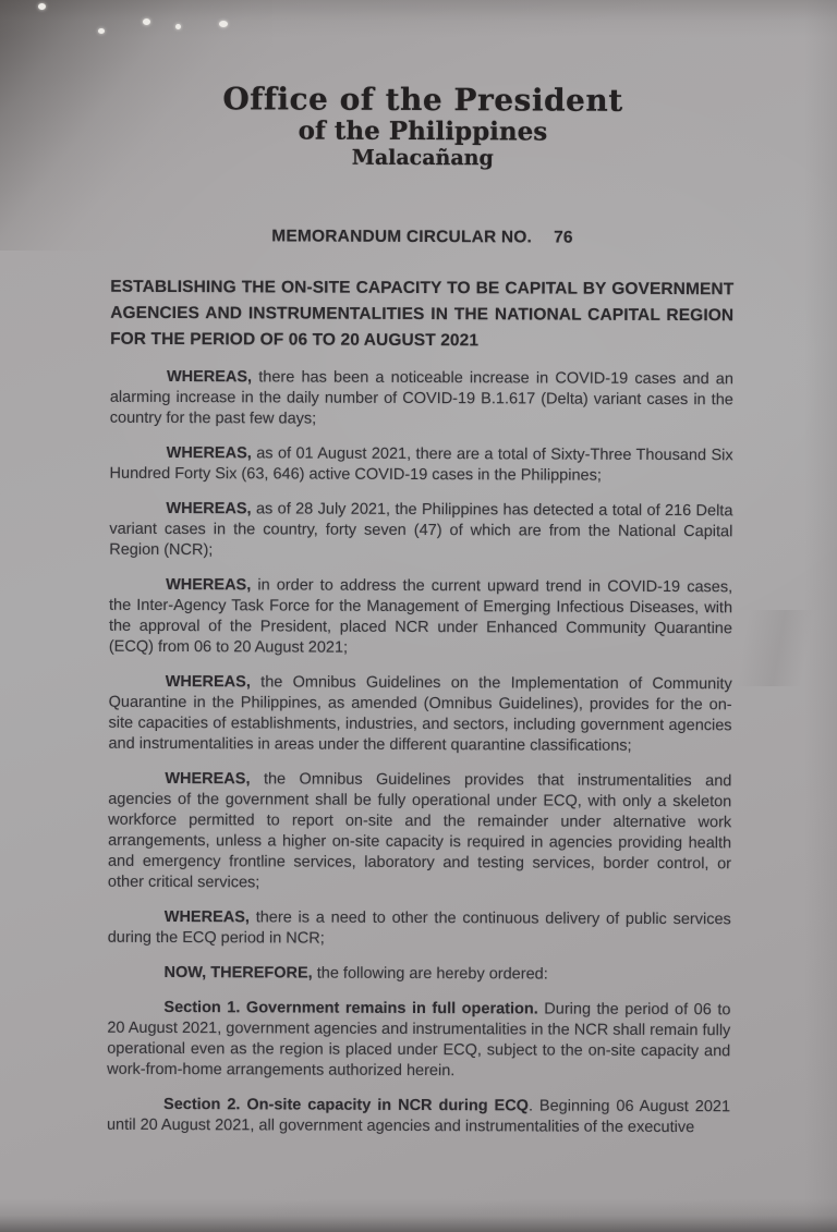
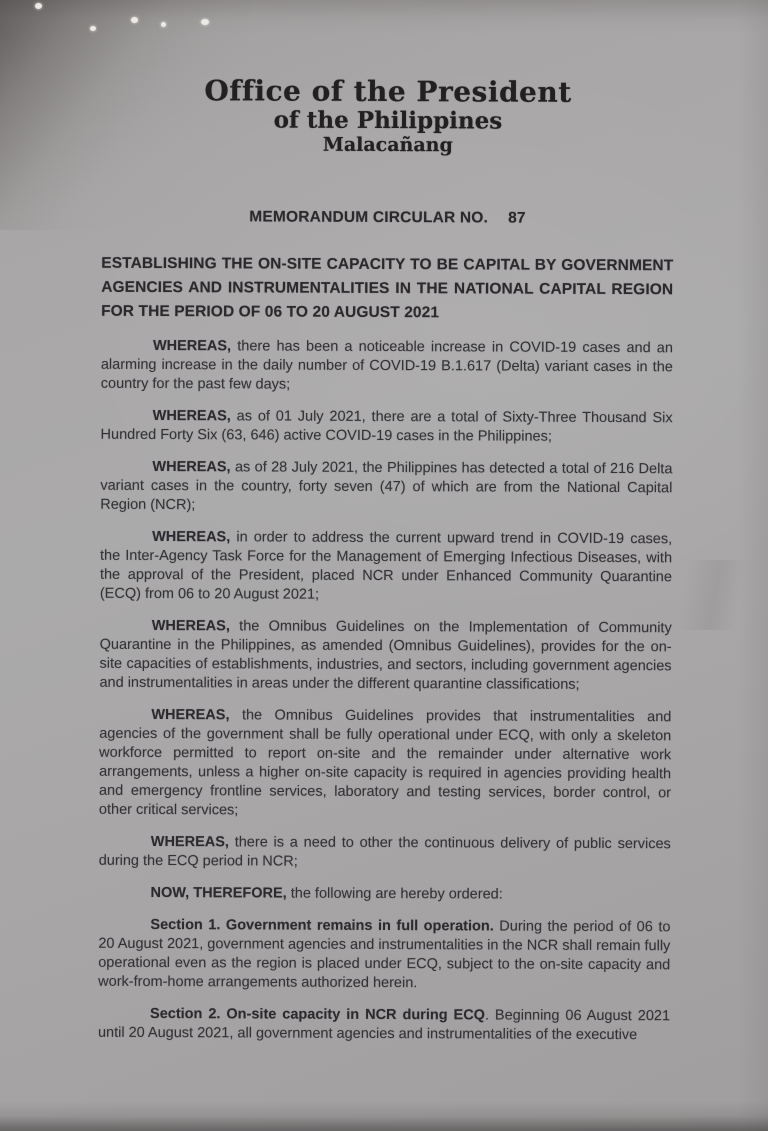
  ice of the President
  of the Philippines
  Malacañang
- MEMORANDUM CIRCULAR NO. 76
+ MEMORANDUM CIRCULAR NO. 87
  ESTABLISHING THE ON-SITE CAPACITY TO BE CAPITAL BY GOVERNMENT AGENCIES AND INSTRUMENTALITIES IN THE NATIONAL CAPITAL REGION FOR THE PERIOD OF 06 TO 20 AUGUST 2021
  WHEREAS, there has been a noticeable increase in COVID-19 cases and an alarming increase in the daily number of COVID-19 B.1.617 (Delta) variant cases in the country for the past few days;
- WHEREAS, as of 01 August 2021, there are a total of Sixty-Three Thousand Six Hundred Forty Six (63, 646) active COVID-19 cases in the Philippines;
+ WHEREAS, as of 01 July 2021, there are a total of Sixty-Three Thousand Six Hundred Forty Six (63, 646) active COVID-19 cases in the Philippines;
  WHEREAS, as of 28 July 2021, the Philippines has detected a total of 216 Delta variant cases in the country, forty seven (47) of which are from the National Capital Region (NCR);
  WHEREAS, in order to address the current upward trend in COVID-19 cases, the Inter-Agency Task Force for the Management of Emerging Infectious Diseases, with the approval of the President, placed NCR under Enhanced Community Quaran (ECQ) from 06 to 20 August 2021;
  WHEREAS, the Omnibus Guidelines on the Implementation of Commu Quarantine in the Philippines, as amended (Omnibus Guidelines), provides for the on-site capacities of establishments, industries, and sectors, including government agencies and instrumentalities in areas under the different quarantine classifications;
  WHEREAS, the Omnibus Guidelines provides that instrumentalities and agencies of the government shall be fully operational under ECQ, with only a skeleton workforce permitted to report on-site and the remainder under alternative work arrangements, unless a higher on-site capacity is required in agencies providing health and emergency frontline services, laboratory and testing services, border control, or other critical services;
  WHEREAS, there is a need to other the continuous delivery of public services during the ECQ period in NCR;
  NOW, THEREFORE, the following are hereby ordered:
  Section 1. Government remains in full operation. During the period of 06 to 20 August 2021, government agencies and instrumentalities in the NCR shall remain fully operational even as the region is placed under ECQ, subject to the on-site capacity and work-from-home arrangements authorized herein.
  Section 2. On-site capacity in NCR during ECQ. Beginning 06 August 2021 until 20 August 2021, all government agencies and instrumentalities of the executive
